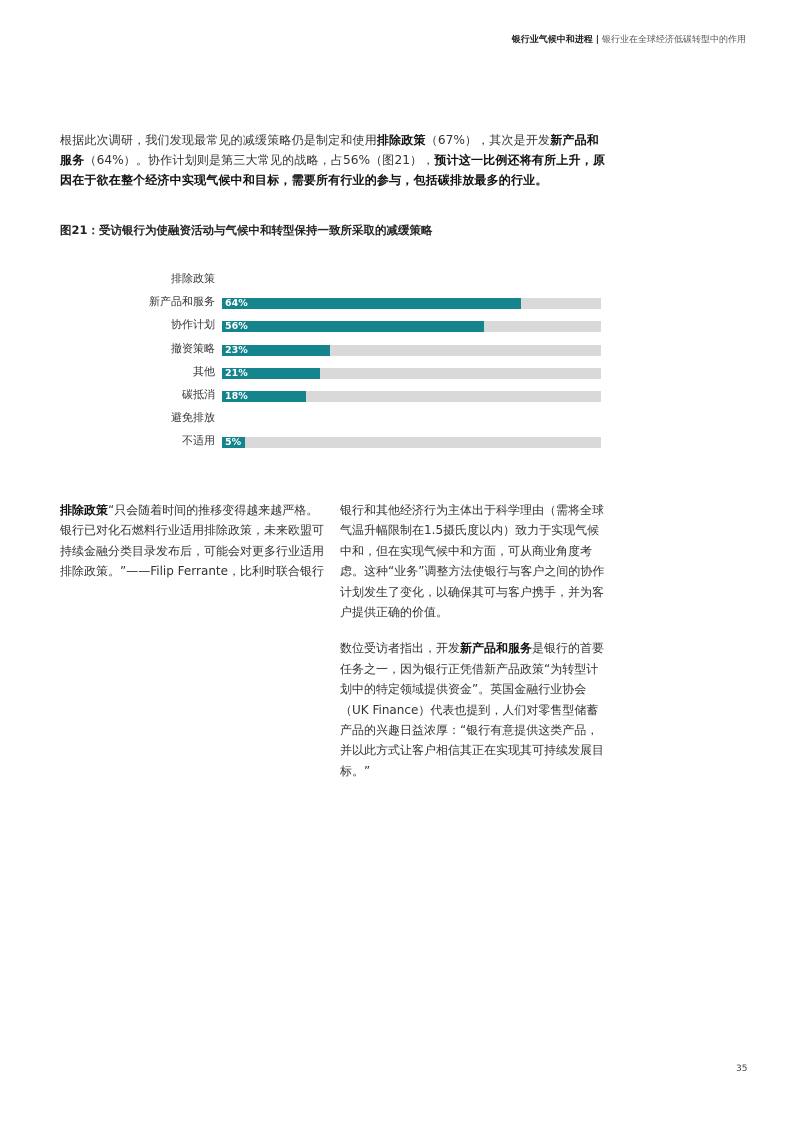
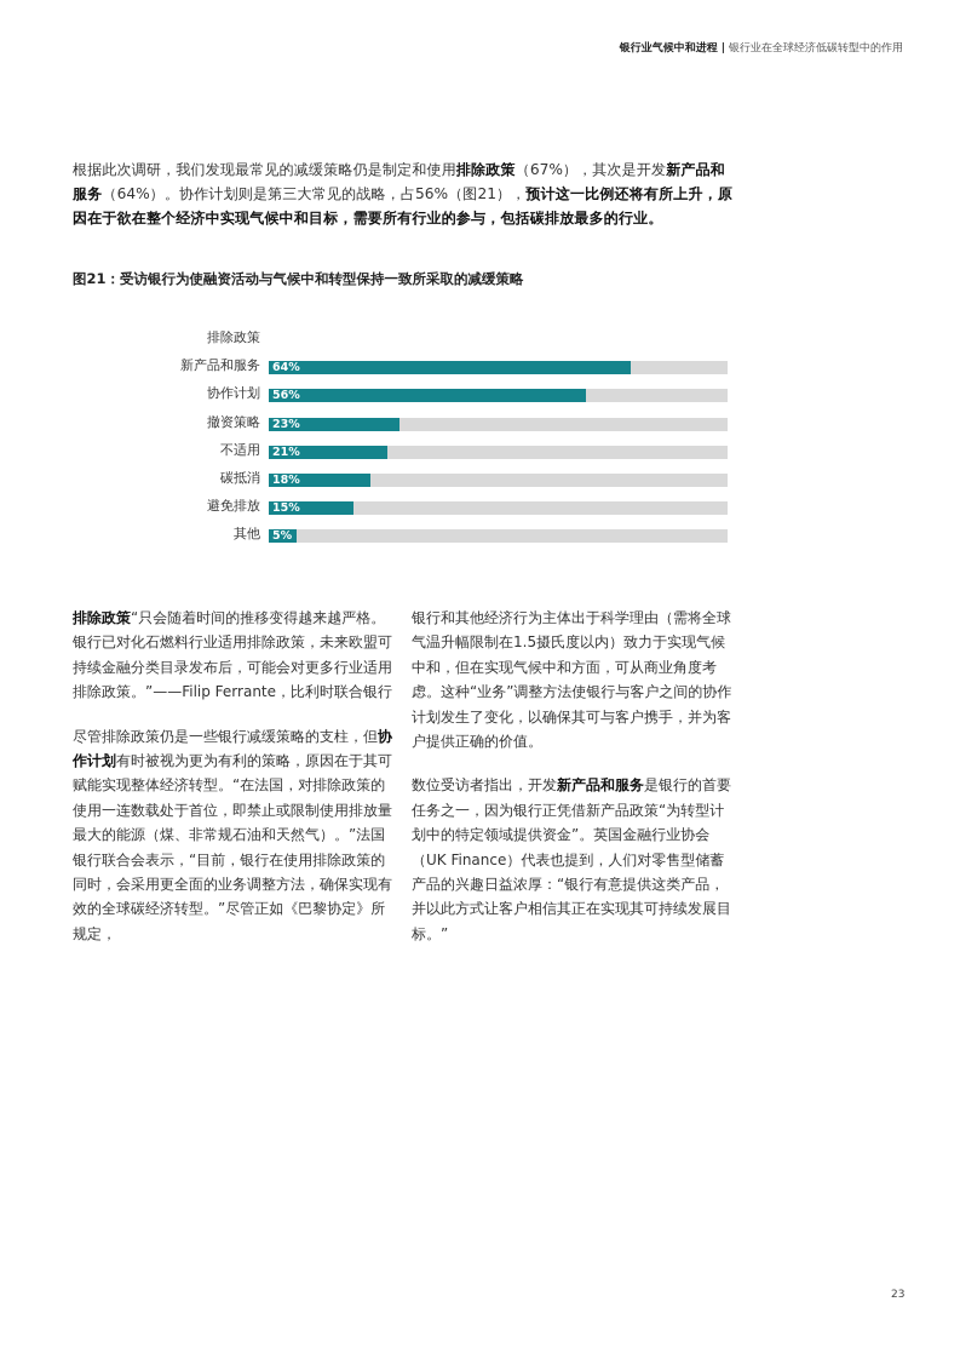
  银行业气候中和进程 | 银行业在全球经济低碳转型中的作用
  根据此次调研，我们发现最常见的减缓策略仍是制定和使用排除政策（67%），其次是开发新产品和服务（64%）。协作计划则是第三大常见的战略，占56%（图21），预计这一比例还将有所上升，原因在于欲在整个经济中实现气候中和目标，需要所有行业的参与，包括碳排放最多的行业。
  图21：受访银行为使融资活动与气候中和转型保持一致所采取的减缓策略
  排除政策
  新产品和服务
  64%
  协作计划
  56%
  撤资策略
  23%
- 其他
+ 不适用
  21%
  碳抵消
  18%
  避免排放
+ 15%
- 不适用
+ 其他
  5%
  排除政策“只会随着时间的推移变得越来越严格。银行已对化石燃料行业适用排除政策，未来欧盟可持续金融分类目录发布后，可能会对更多行业适用排除政策。”——Filip Ferrante，比利时联合银行
+ 尽管排除政策仍是一些银行减缓策略的支柱，但协作计划有时被视为更为有利的策略，原因在于其可赋能实现整体经济转型。“在法国，对排除政策的使用一连数载处于首位，即禁止或限制使用排放量最大的能源（煤、非常规石油和天然气）。”法国银行联合会表示，“目前，银行在使用排除政策的同时，会采用更全面的业务调整方法，确保实现有效的全球碳经济转型。”尽管正如《巴黎协定》所规定，
  银行和其他经济行为主体出于科学理由（需将全球气温升幅限制在1.5摄氏度以内）致力于实现气候中和，但在实现气候中和方面，可从商业角度考虑。这种“业务”调整方法使银行与客户之间的协作计划发生了变化，以确保其可与客户携手，并为客户提供正确的价值。
  数位受访者指出，开发新产品和服务是银行的首要任务之一，因为银行正凭借新产品政策“为转型计划中的特定领域提供资金”。英国金融行业协会（UK Finance）代表也提到，人们对零售型储蓄产品的兴趣日益浓厚：“银行有意提供这类产品，并以此方式让客户相信其正在实现其可持续发展目标。”
- 35
+ 23
